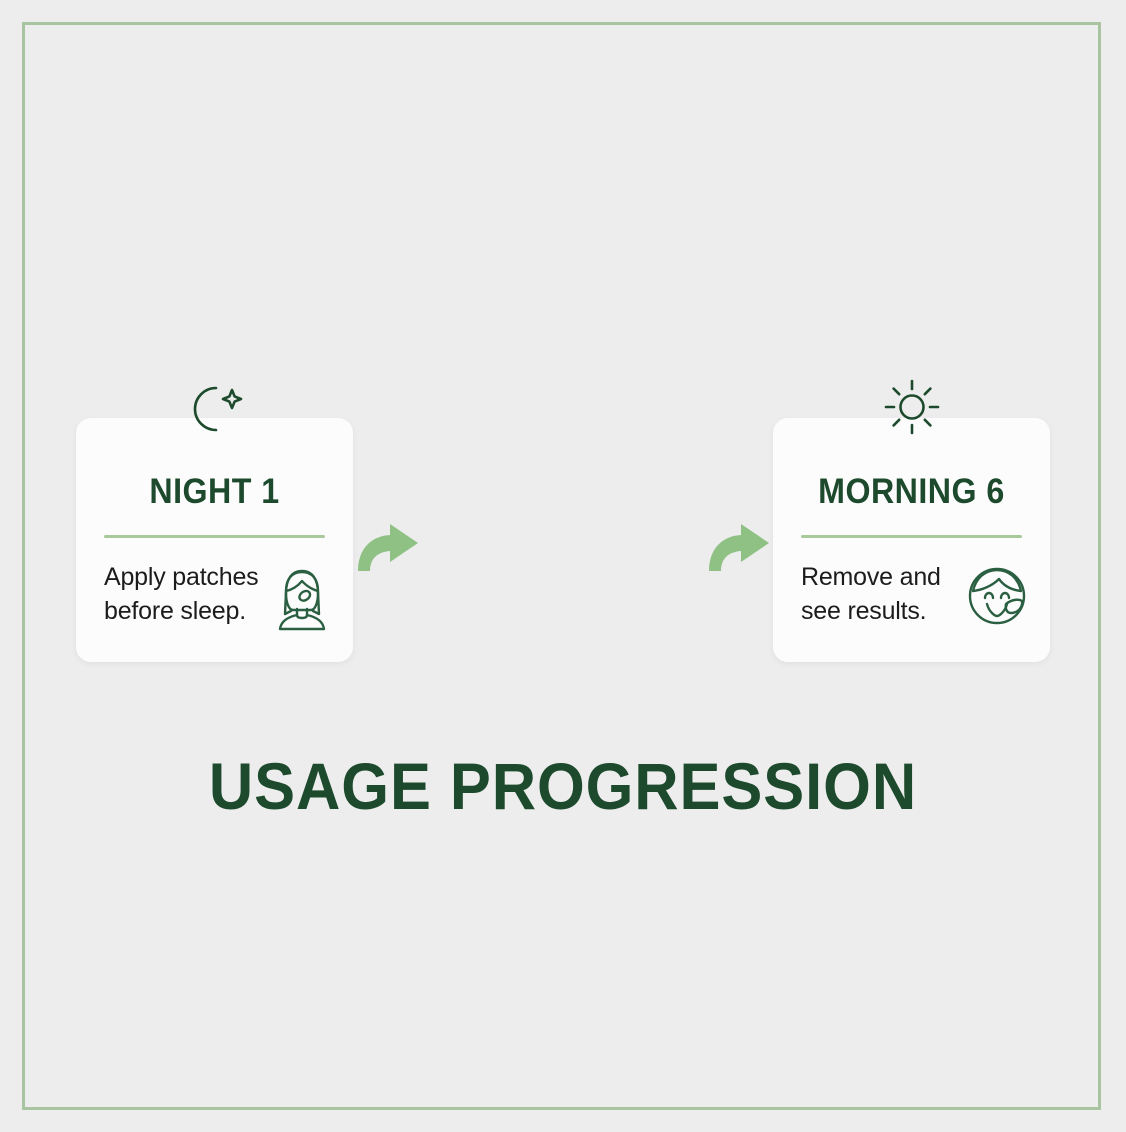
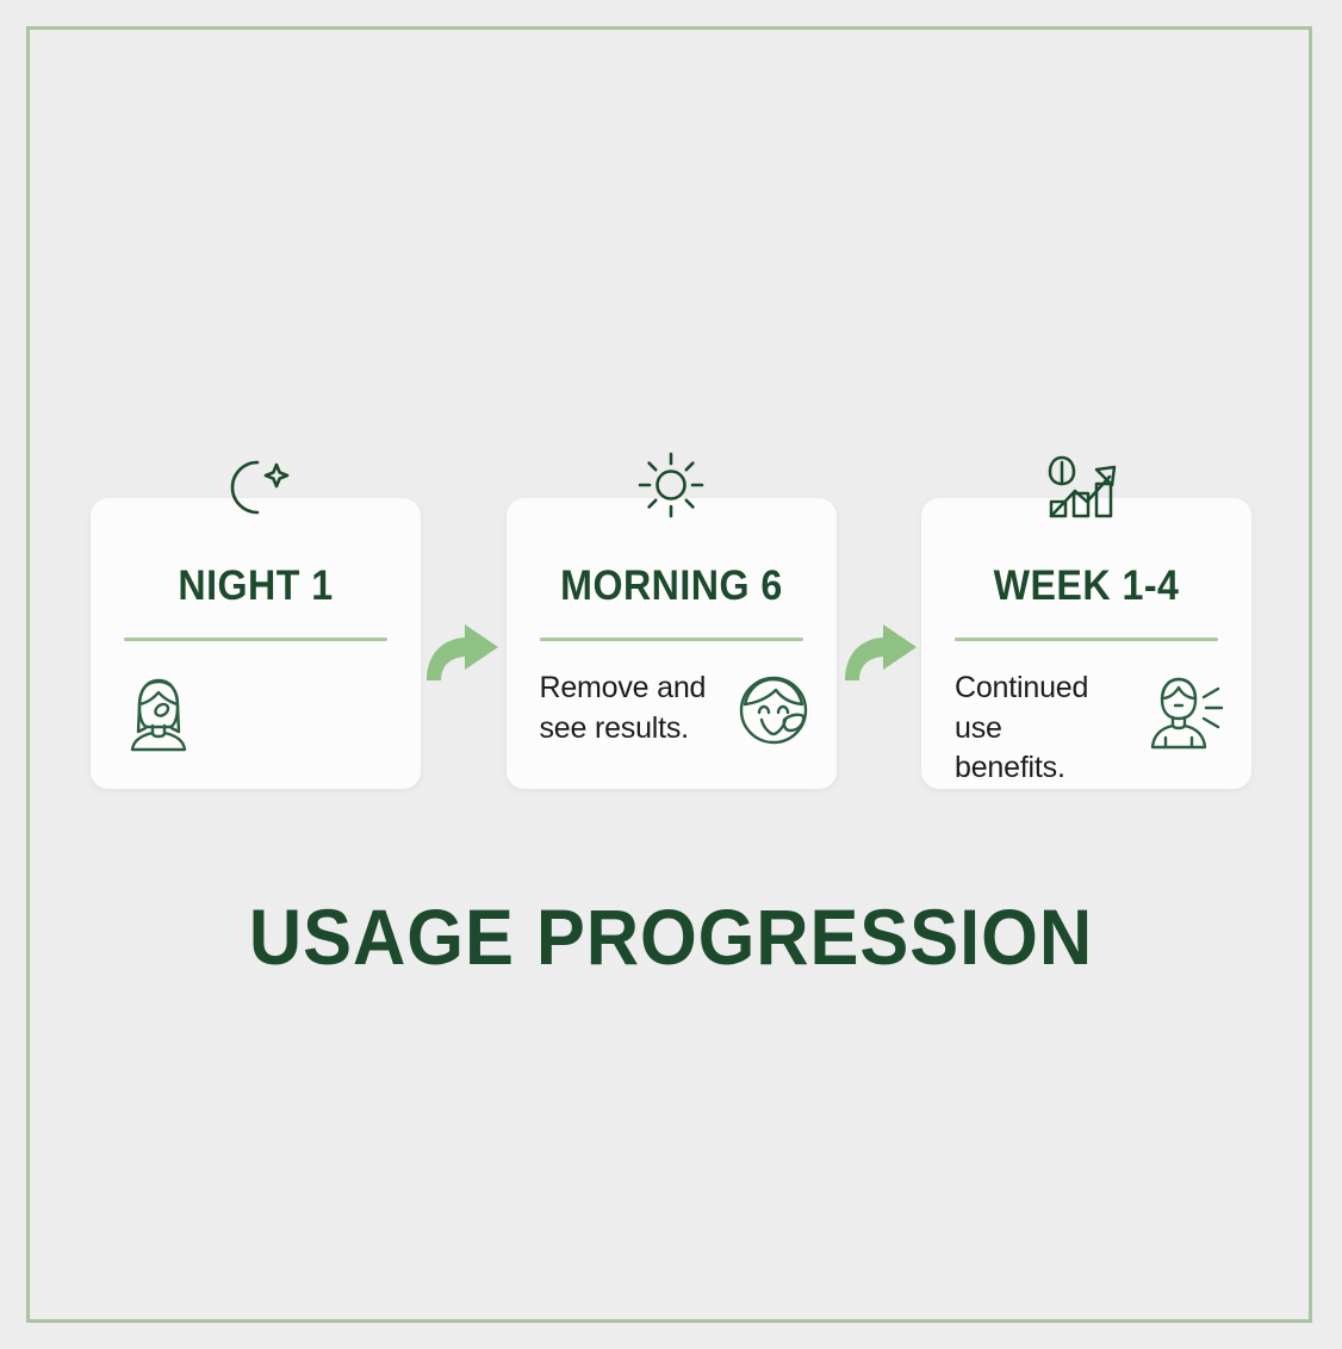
  NIGHT 1
- Apply patches
- before sleep.
  MORNING 6
  Remove and
  see results.
+ WEEK 1-4
+ Continued use
+ benefits.
  USAGE PROGRESSION
